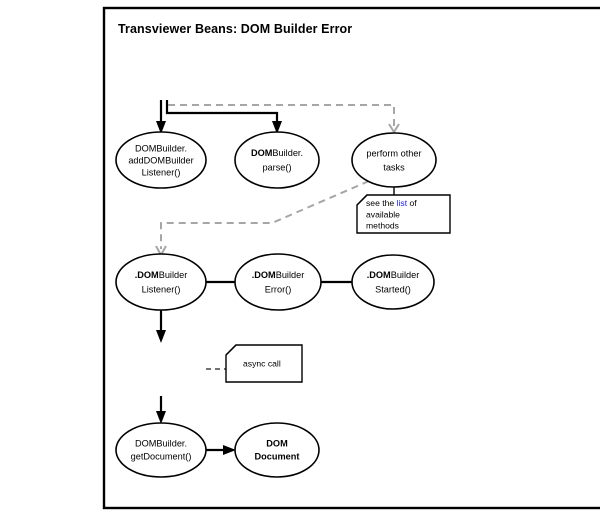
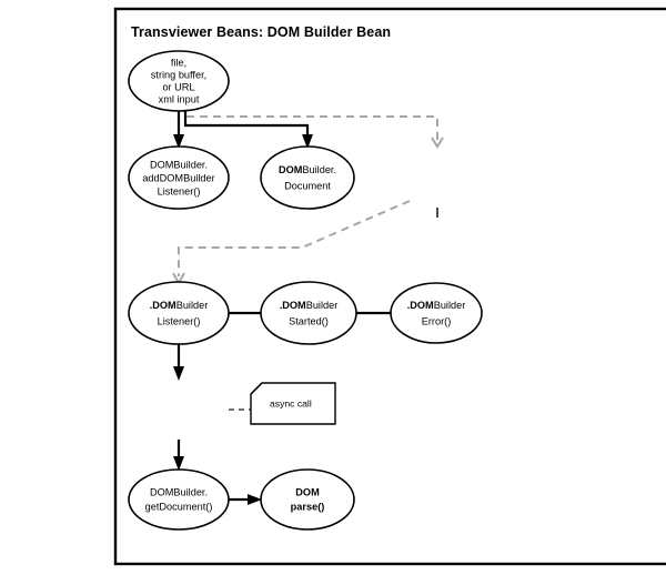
- Transviewer Beans: DOM Builder Error
+ Transviewer Beans: DOM Builder Bean
+ file,
+ string buffer,
+ or URL
+ xml input
  DOMBuilder.
  addDOMBuilder
  Listener()
  DOMBuilder.
- parse()
+ Document
- perform other
- tasks
  .DOMBuilder
  Listener()
  .DOMBuilder
- Error()
+ Started()
  .DOMBuilder
- Started()
+ Error()
  DOMBuilder.
  getDocument()
  DOM
- Document
+ parse()
- see the list of
- available
- methods
  async call
